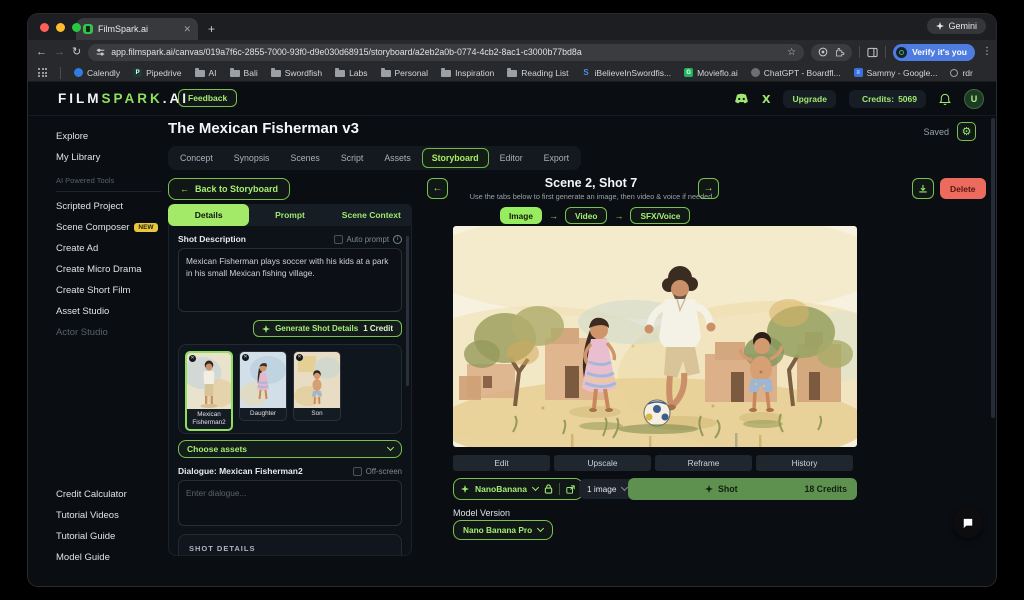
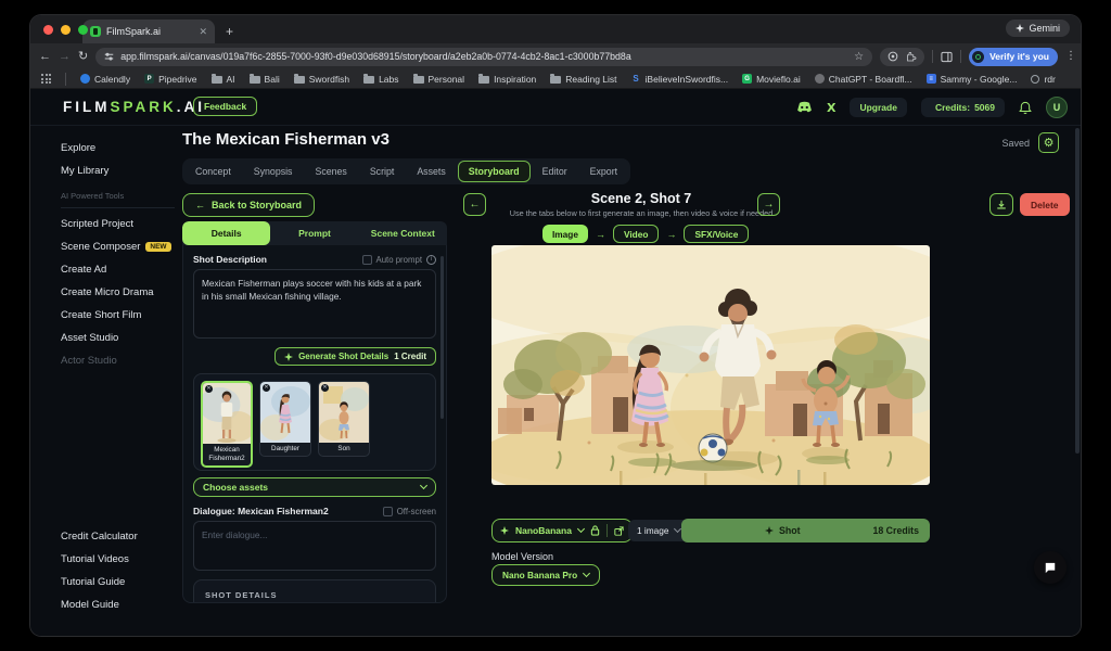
  FilmSpark.ai
  ✕
  +
  Gemini
  ←
  →
  ↻
  app.filmspark.ai/canvas/019a7f6c-2855-7000-93f0-d9e030d68915/storyboard/a2eb2a0b-0774-4cb2-8ac1-c3000b77bd8a
  ☆
  Verify it's you
  ⋮
  Calendly
  Pipedrive
  AI
  Bali
  Swordfish
  Labs
  Personal
  Inspiration
  Reading List
  S
  iBelieveInSwordfis...
  Movieflo.ai
  ChatGPT - Boardfl...
  Sammy - Google...
  rdr
  FILMSPARK.AI
  Feedback
  𝗫
  Upgrade
  Credits: 5069
  U
  Explore
  My Library
  AI Powered Tools
  Scripted Project
  Scene Composer
  Create Ad
  Create Micro Drama
  Create Short Film
  Asset Studio
  Actor Studio
  Credit Calculator
  Tutorial Videos
  Tutorial Guide
  Model Guide
  The Mexican Fisherman v3
  Saved
  ⚙
  Concept
  Synopsis
  Scenes
  Script
  Assets
  Storyboard
  Editor
  Export
  ←
  Back to Storyboard
  Details
  Prompt
  Scene Context
  Shot Description
  Auto prompt
  Generate Shot Details
  1 Credit
  Choose assets
  Dialogue: Mexican Fisherman2
  Off-screen
  Enter dialogue...
  SHOT DETAILS
  ←
  Scene 2, Shot 7
  Use the tabs below to first generate an image, then video & voice if needed
  →
  Delete
  Image
  →
  Video
  →
  SFX/Voice
- Edit
- Upscale
- Reframe
- History
  NanoBanana
  1 image
  Shot
  18 Credits
  Model Version
  Nano Banana Pro
